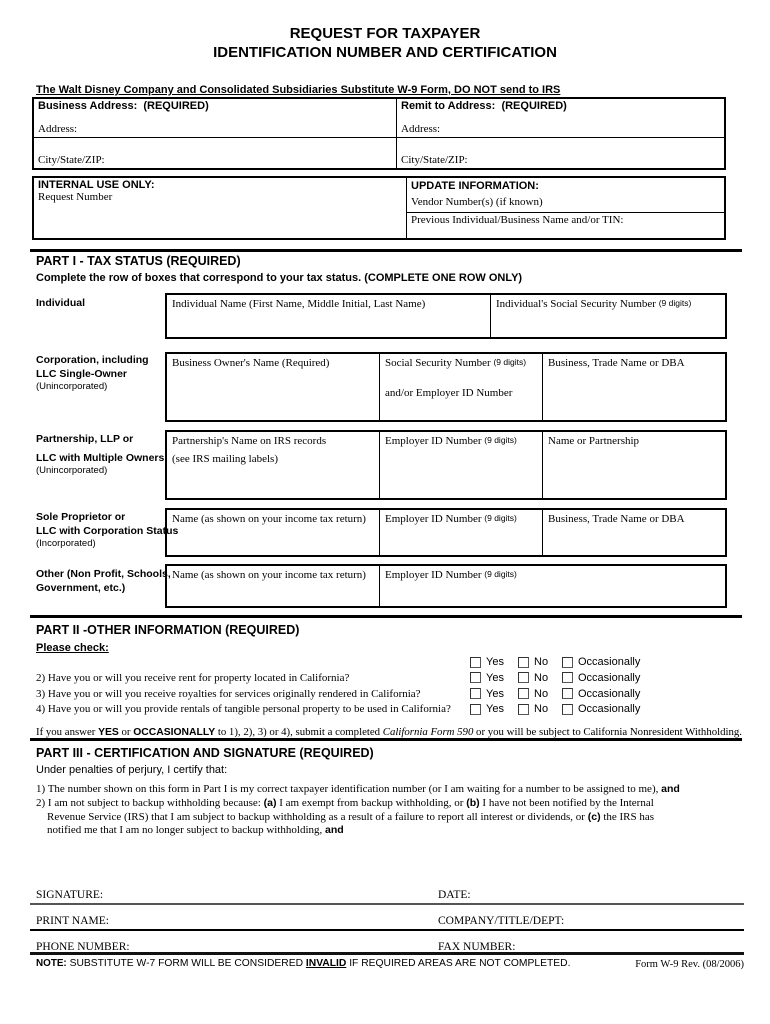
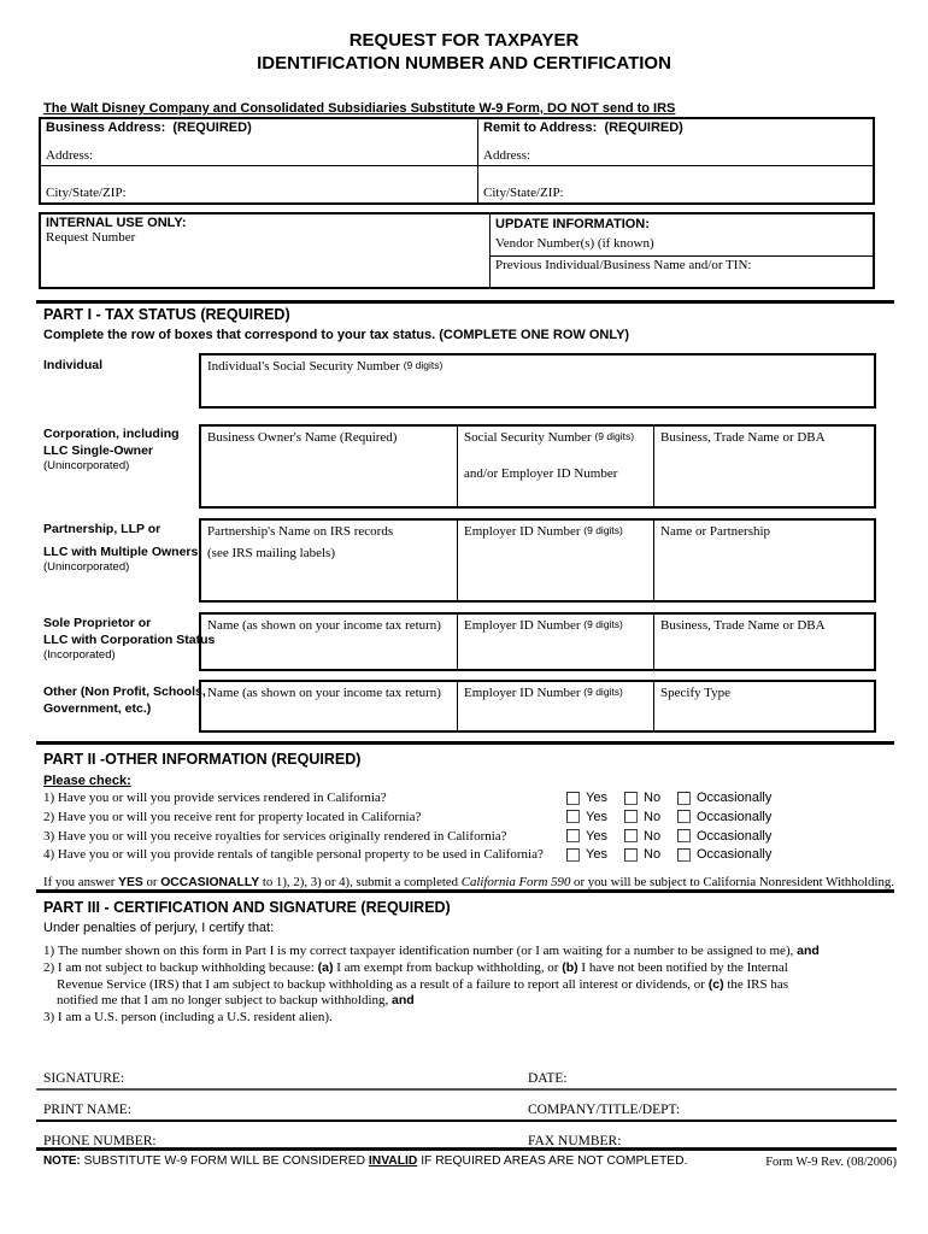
  REQUEST FOR TAXPAYER
  IDENTIFICATION NUMBER AND CERTIFICATION
  The Walt Disney Company and Consolidated Subsidiaries Substitute W-9 Form, DO NOT send to IRS
  Business Address: (REQUIRED)
  Address:
  Remit to Address: (REQUIRED)
  Address:
  City/State/ZIP:
  City/State/ZIP:
  INTERNAL USE ONLY:
  Request Number
  UPDATE INFORMATION:
  Vendor Number(s) (if known)
  Previous Individual/Business Name and/or TIN:
  PART I - TAX STATUS (REQUIRED)
  Complete the row of boxes that correspond to your tax status. (COMPLETE ONE ROW ONLY)
  Individual
- Individual Name (First Name, Middle Initial, Last Name)
  Individual's Social Security Number (9 digits)
  Corporation, including
  LLC Single-Owner
  (Unincorporated)
  Business Owner's Name (Required)
  Social Security Number (9 digits)
  and/or Employer ID Number
  Business, Trade Name or DBA
  Partnership, LLP or
  LLC with Multiple Owners
  (Unincorporated)
  Partnership's Name on IRS records
  (see IRS mailing labels)
  Employer ID Number (9 digits)
  Name or Partnership
  Sole Proprietor or
  LLC with Corporation Stat
  (Incorporated)
  Name (as shown on your income tax return)
  Employer ID Number (9 digits)
  Business, Trade Name or DBA
  Other (Non Profit, Schools
  Government, etc.)
  Name (as shown on your income tax return)
  Employer ID Number (9 digits)
+ Specify Type
  PART II -OTHER INFORMATION (REQUIRED)
  Please check:
+ 1) Have you or will you provide services rendered in California?
  Yes
  No
  Occasionally
  2) Have you or will you receive rent for property located in California?
  Yes
  No
  Occasionally
  3) Have you or will you receive royalties for services originally rendered in California?
  Yes
  No
  Occasionally
  4) Have you or will you provide rentals of tangible personal property to be used in California?
  Yes
  No
  Occasionally
  If you answer YES or OCCASIONALLY to 1), 2), 3) or 4), submit a completed California Form 590 or you will be subject to California Nonresident Withholding.
  PART III - CERTIFICATION AND SIGNATURE (REQUIRED)
  Under penalties of perjury, I certify that:
  1) The number shown on this form in Part I is my correct taxpayer identification number (or I am waiting for a number to be assigned to me), and
  2) I am not subject to backup withholding because: (a) I am exempt from backup withholding, or (b) I have not been notified by the Internal
  Revenue Service (IRS) that I am subject to backup withholding as a result of a failure to report all interest or dividends, or (c) the IRS has
  notified me that I am no longer subject to backup withholding, and
+ 3) I am a U.S. person (including a U.S. resident alien).
  SIGNATURE:
  DATE:
  PRINT NAME:
  COMPANY/TITLE/DEPT:
  PHONE NUMBER:
  FAX NUMBER:
- NOTE: SUBSTITUTE W-7 FORM WILL BE CONSIDERED INVALID IF REQUIRED AREAS ARE NOT COMPLETED.
+ NOTE: SUBSTITUTE W-9 FORM WILL BE CONSIDERED INVALID IF REQUIRED AREAS ARE NOT COMPLETED.
  Form W-9 Rev. (08/2006)
